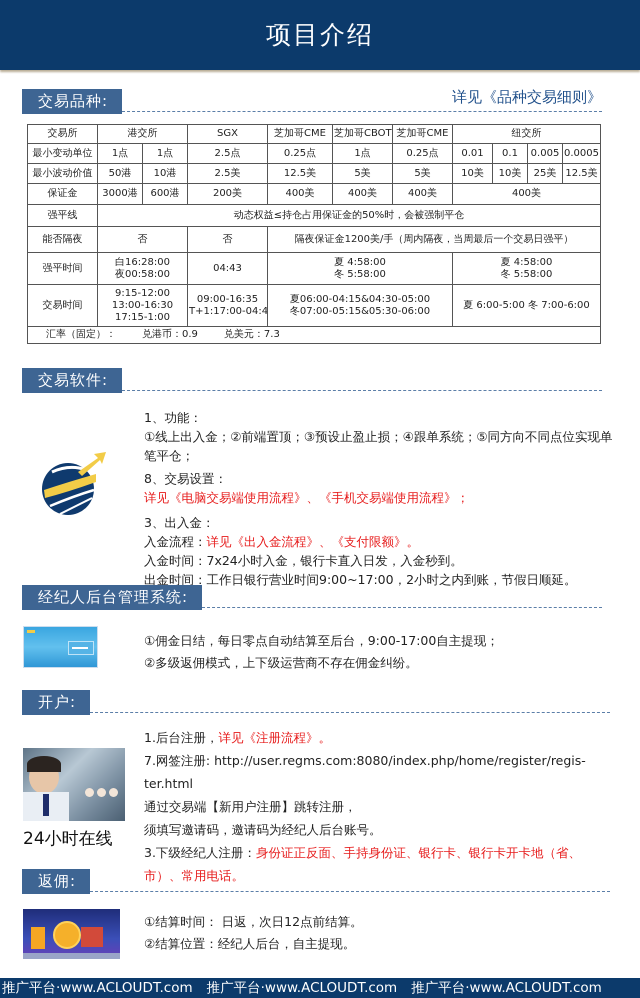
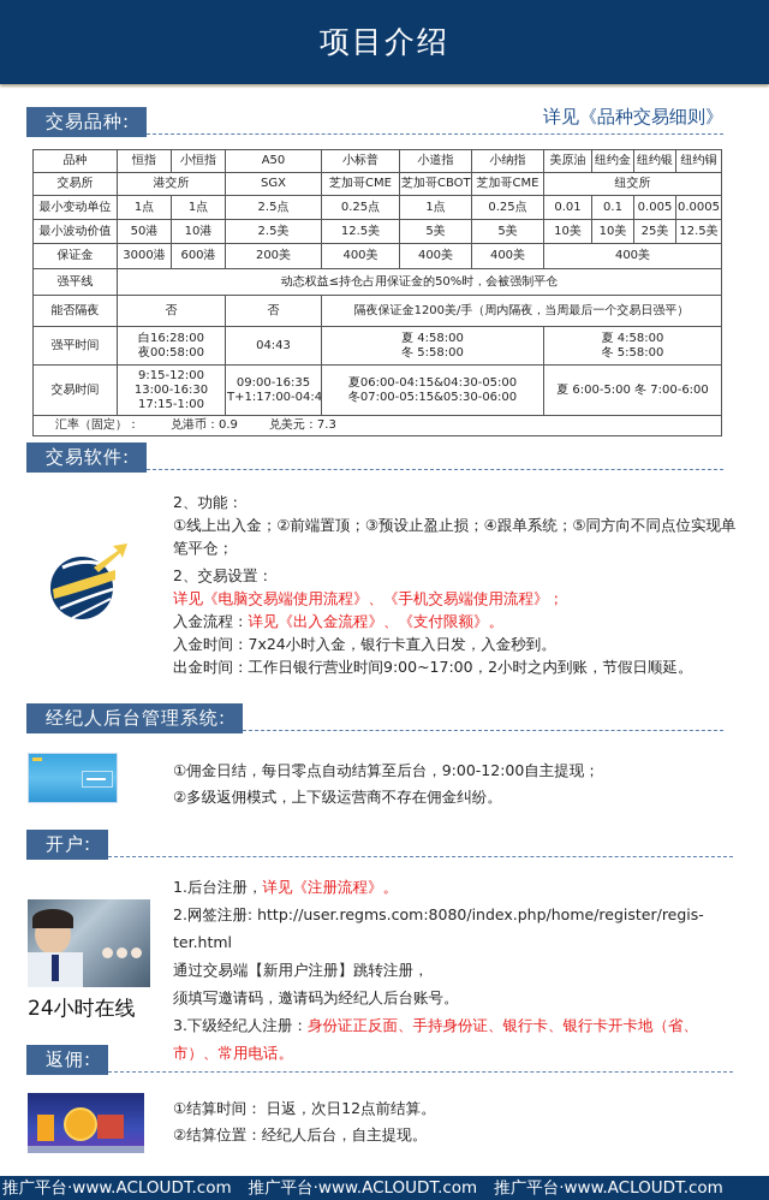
  项目介绍
  交易品种:
  详见《品种交易细则》
+ 品种	恒指	小恒指	A50	小标普	小道指	小纳指	美原油	纽约金	纽约银	纽约铜
  交易所	港交所	SGX	芝加哥CME	芝加哥CBOT	芝加哥CME	纽交所
  最小变动单位	1点	1点	2.5点	0.25点	1点	0.25点	0.01	0.1	0.005	0.0005
  最小波动价值	50港	10港	2.5美	12.5美	5美	5美	10美	10美	25美	12.5美
  保证金	3000港	600港	200美	400美	400美	400美	400美
  强平线	动态权益≤持仓占用保证金的50%时，会被强制平仓
  能否隔夜	否	否	隔夜保证金1200美/手（周内隔夜，当周最后一个交易日强平）
  强平时间	白16:28:00夜00:58:00	04:43	夏 4:58:00冬 5:58:00	夏 4:58:00冬 5:58:00
  交易时间	9:15-12:0013:00-16:3017:15-1:00	09:00-16:35T+1:17:00-04:4	夏06:00-04:15&04:30-05:00冬07:00-05:15&05:30-06:00	夏 6:00-5:00 冬 7:00-6:00
  汇率（固定）： 兑港币：0.9 兑美元：7.3
  交易软件:
- 1、功能：
+ 2、功能：
  ①线上出入金；②前端置顶；③预设止盈止损；④跟单系统；⑤同方向不同点位实现单笔平仓；
- 8、交易设置：
+ 2、交易设置：
  详见《电脑交易端使用流程》、《手机交易端使用流程》；
- 3、出入金：
  入金流程：详见《出入金流程》、《支付限额》。
  入金时间：7x24小时入金，银行卡直入日发，入金秒到。
  出金时间：工作日银行营业时间9:00~17:00，2小时之内到账，节假日顺延。
  经纪人后台管理系统:
- ①佣金日结，每日零点自动结算至后台，9:00-17:00自主提现；
+ ①佣金日结，每日零点自动结算至后台，9:00-12:00自主提现；
  ②多级返佣模式，上下级运营商不存在佣金纠纷。
  开户:
  24小时在线
  1.后台注册，详见《注册流程》。
- 7.网签注册: http://user.regms.com:8080/index.php/home/register/regis-
+ 2.网签注册: http://user.regms.com:8080/index.php/home/register/regis-
  ter.html
  通过交易端【新用户注册】跳转注册，
  须填写邀请码，邀请码为经纪人后台账号。
  3.下级经纪人注册：身份证正反面、手持身份证、银行卡、银行卡开卡地（省、
  市）、常用电话。
  返佣:
  ①结算时间： 日返，次日12点前结算。
  ②结算位置：经纪人后台，自主提现。
  推广平台·www.ACLOUDT.com 推广平台·www.ACLOUDT.com 推广平台·www.ACLOUDT.com
